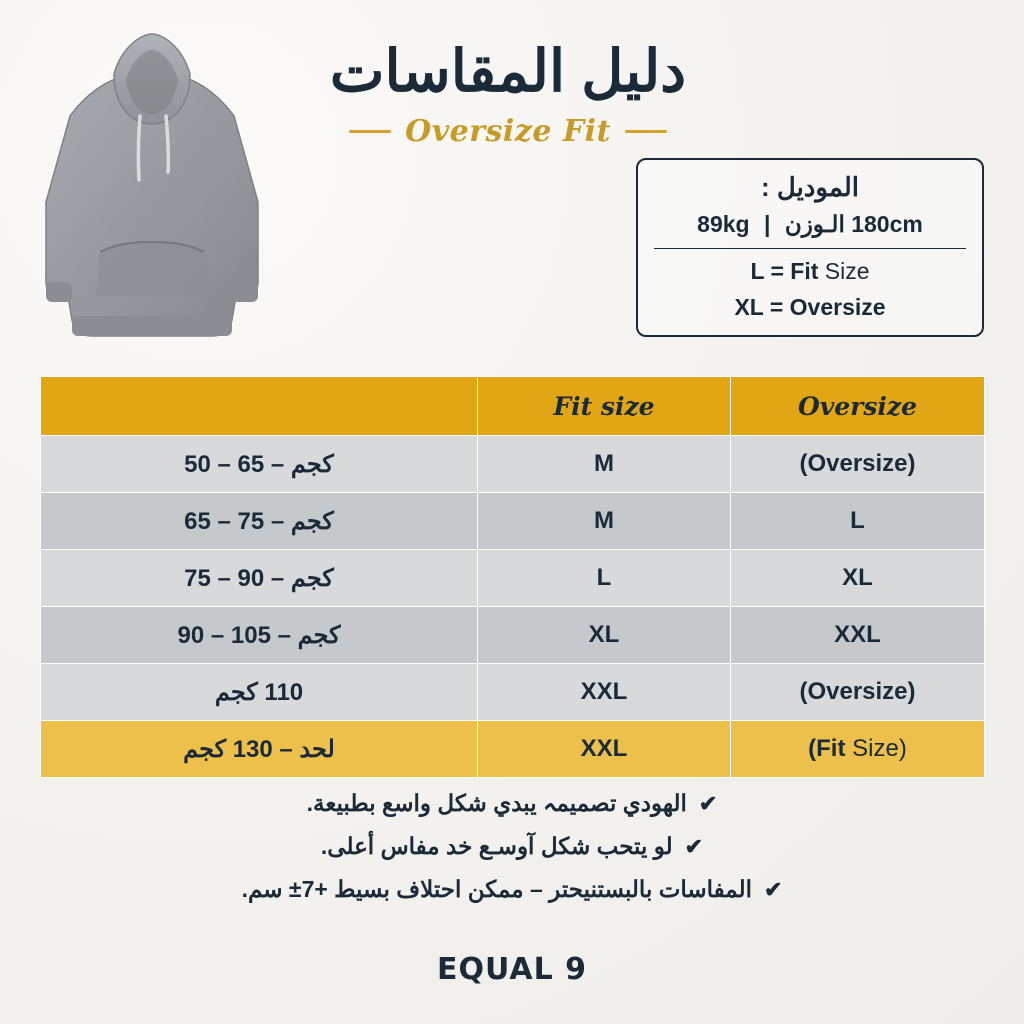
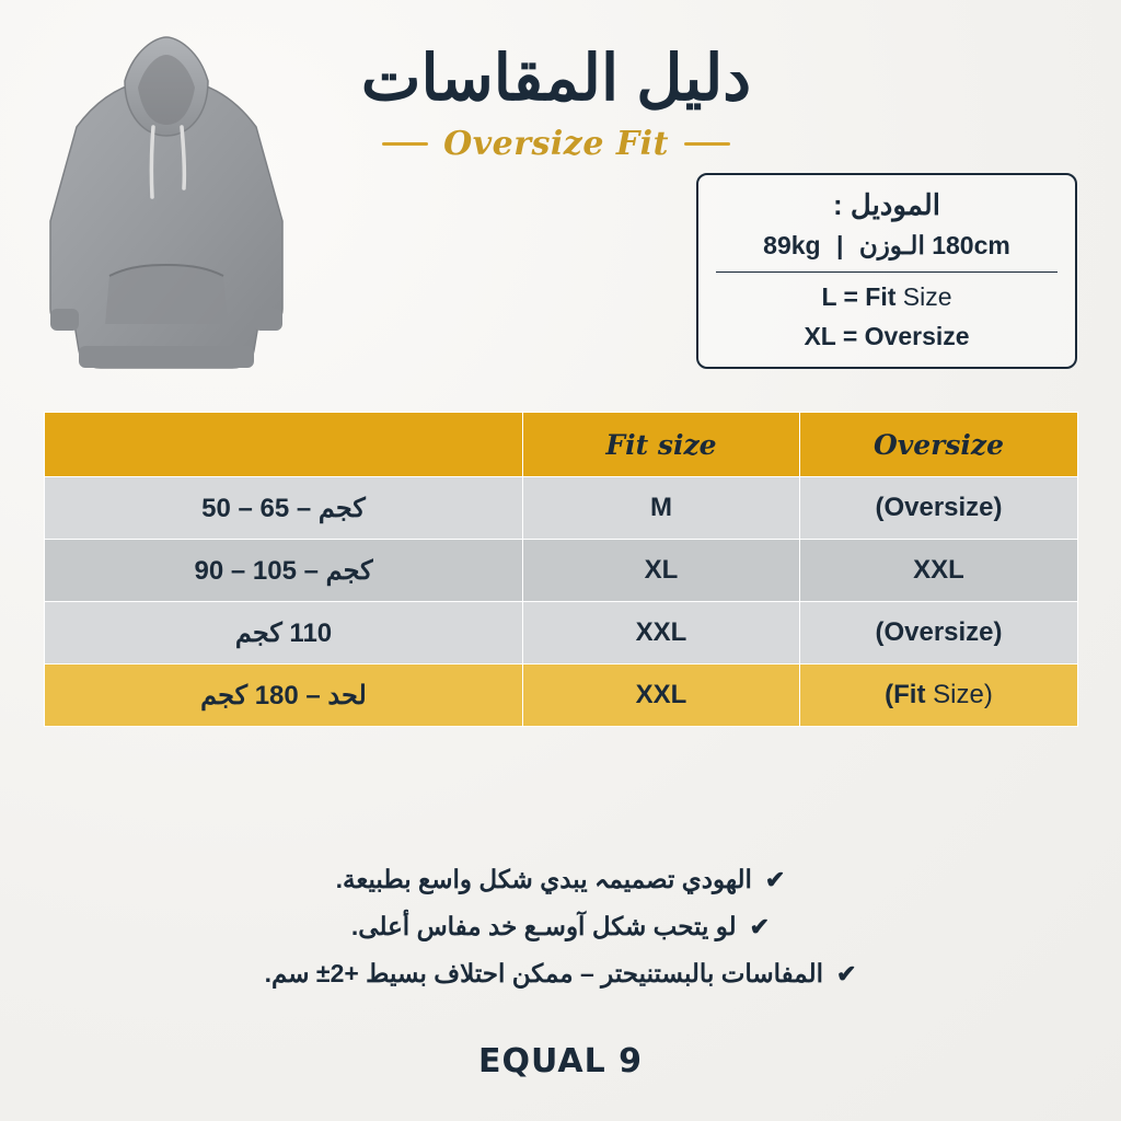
  دليل المقاسات
  Oversize Fit
  الموديل :
  180cm الـوزن | 89kg
  L = Fit Size
  XL = Oversize
  	Fit size	Oversize
  كجم – 65 – 50	M	(Oversize)
- كجم – 75 – 65	M	L
- كجم – 90 – 75	L	XL
  كجم – 105 – 90	XL	XXL
  110 كجم	XXL	(Oversize)
- لحد – 130 كجم	XXL	(Fit Size)
+ لحد – 180 كجم	XXL	(Fit Size)
  ✔
  الهودي تصميمہ يبدي شكل واسع بطبيعة.
  ✔
  لو يتحب شكل آوسـع خد مفاس أعلى.
  ✔
- المفاسات بالبستنيحتر – ممكن احتلاف بسيط +7± سم.
+ المفاسات بالبستنيحتر – ممكن احتلاف بسيط +2± سم.
  EQUAL 9
